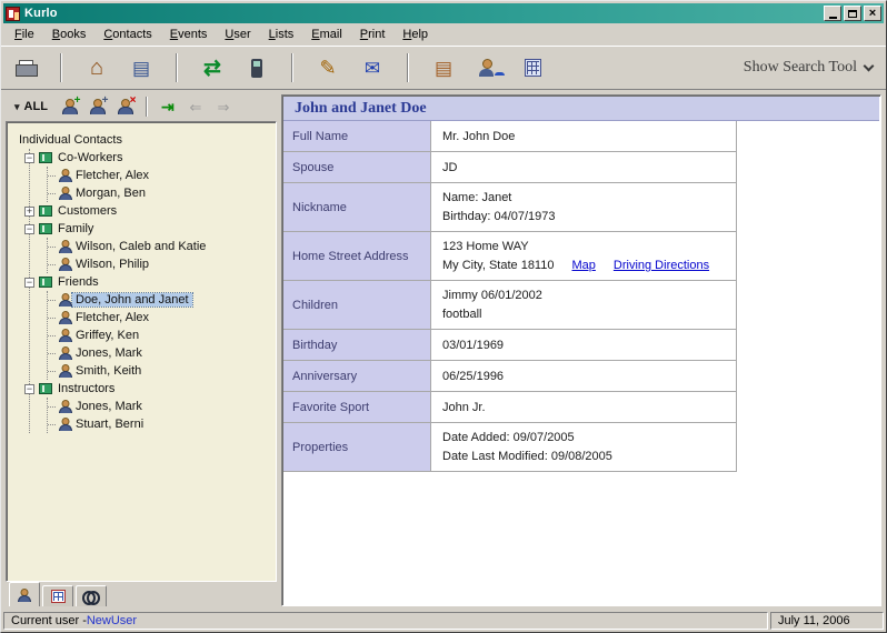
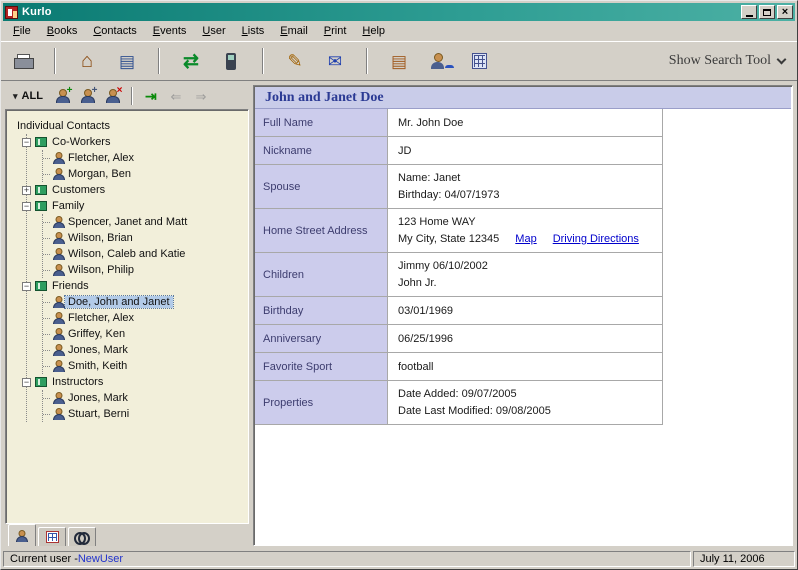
  Kurlo
  ×
  File
  Books
  Contacts
  Events
  User
  Lists
  Email
  Print
  Help
  Show Search Tool
  ▾
  ALL
  +
  +
  ×
  Individual Contacts
  −
  Co-Workers
  Fletcher, Alex
  Morgan, Ben
  +
  Customers
  −
  Family
+ Spencer, Janet and Matt
+ Wilson, Brian
  Wilson, Caleb and Katie
  Wilson, Philip
  −
  Friends
  Doe, John and Janet
  Fletcher, Alex
  Griffey, Ken
  Jones, Mark
  Smith, Keith
  −
  Instructors
  Jones, Mark
  Stuart, Berni
  John and Janet Doe
  Full Name
  Mr. John Doe
- Spouse
+ Nickname
  JD
- Nickname
+ Spouse
  Name: Janet
  Birthday: 04/07/1973
  Home Street Address
  123 Home WAY
- My City, State 18110
+ My City, State 12345
  Map
  Driving Directions
  Children
- Jimmy 06/01/2002
+ Jimmy 06/10/2002
- football
+ John Jr.
  Birthday
  03/01/1969
  Anniversary
  06/25/1996
  Favorite Sport
- John Jr.
+ football
  Properties
  Date Added: 09/07/2005
  Date Last Modified: 09/08/2005
  Current user -
  NewUser
  July 11, 2006
